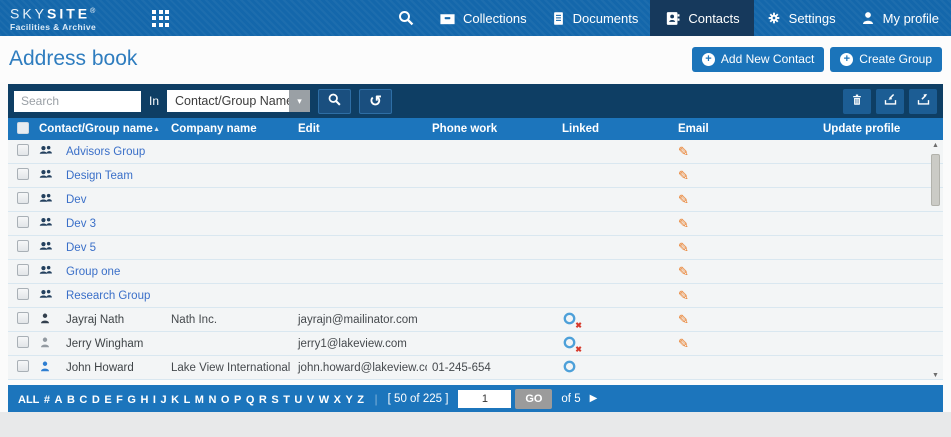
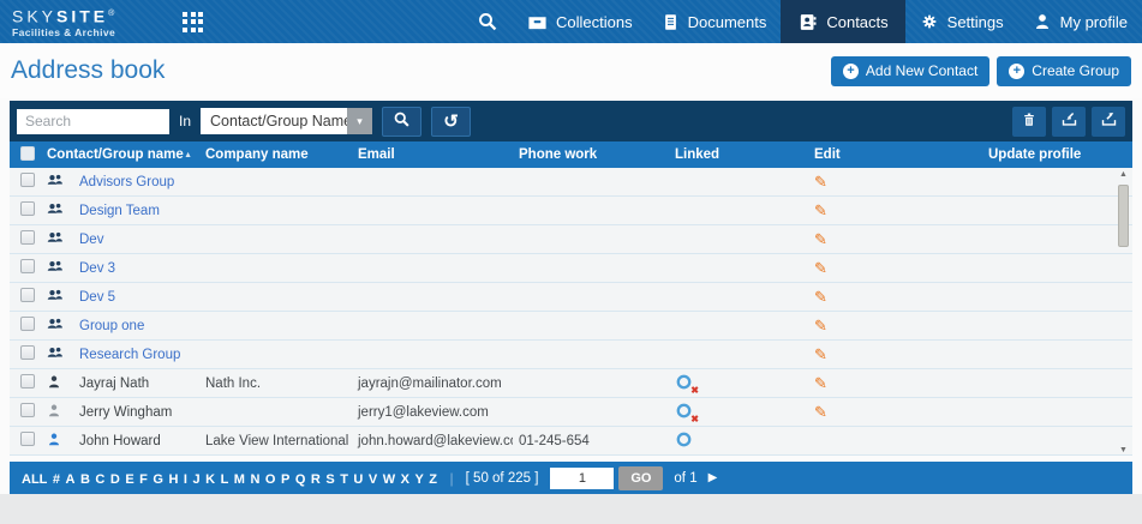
  SKYSITE
  Facilities & Archive
  Collections
  Documents
  Contacts
  Settings
  My profile
  Address book
  +
  Add New Contact
  +
  Create Group
  Search
  In
  Contact/Group Nam
  ▾
  ↺
  Contact/Group name
  Company name
- Edit
+ Email
  Phone work
  Linked
- Email
+ Edit
  Update profile
  Advisors Group
  ✎
  Design Team
  ✎
  Dev
  ✎
  Dev 3
  ✎
  Dev 5
  ✎
  Group one
  ✎
  Research Group
  ✎
  Jayraj Nath
  Nath Inc.
  jayrajn@mailinator.com
  ✖
  ✎
  Jerry Wingham
  jerry1@lakeview.com
  ✖
  ✎
  John Howard
  Lake View International
  john.howard@lakeview.c
  01-245-654
  ALL # A B C D E F G H I J K L M N O P Q R S T U V W X Y Z
  |
  [ 50 of 225 ]
  1
  GO
- of 5
+ of 1
  ▶
